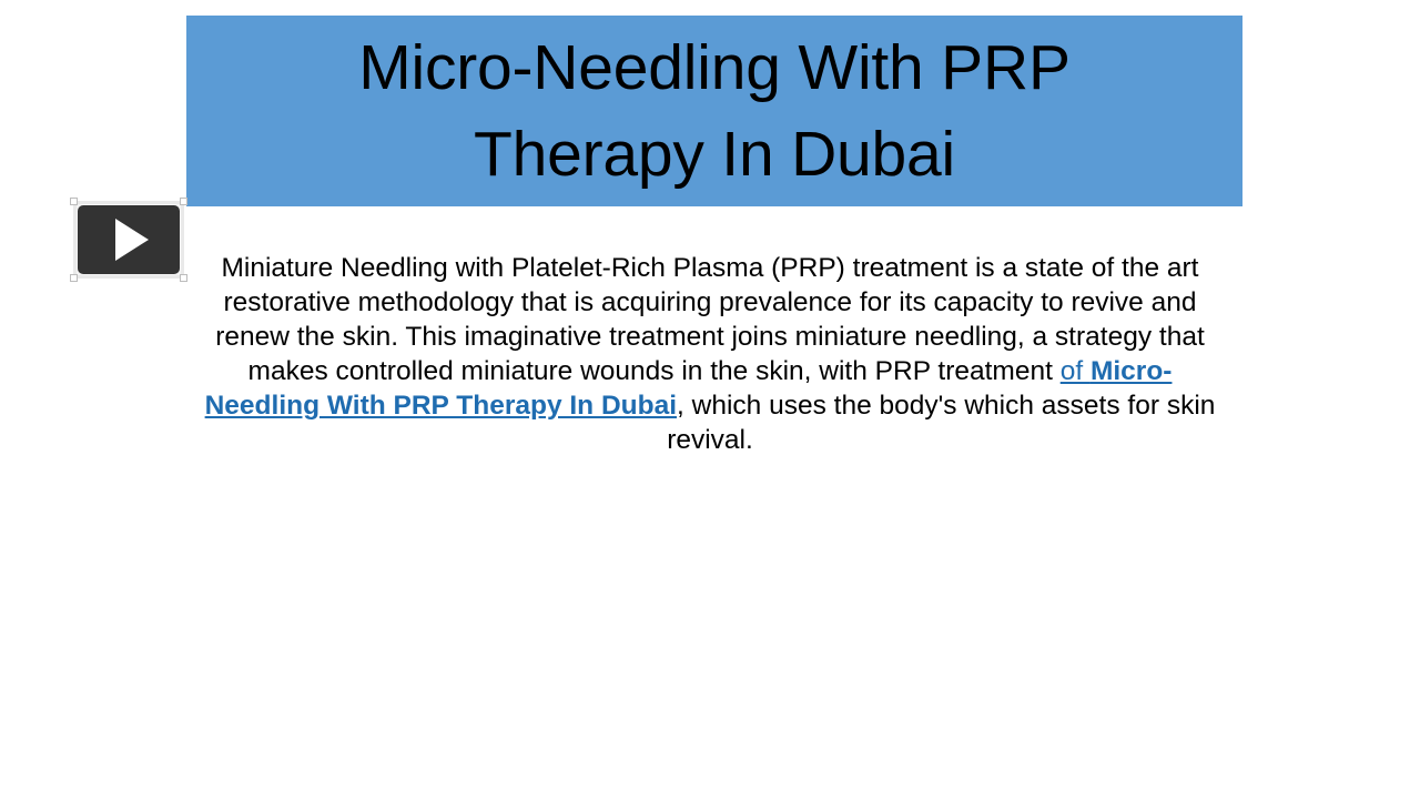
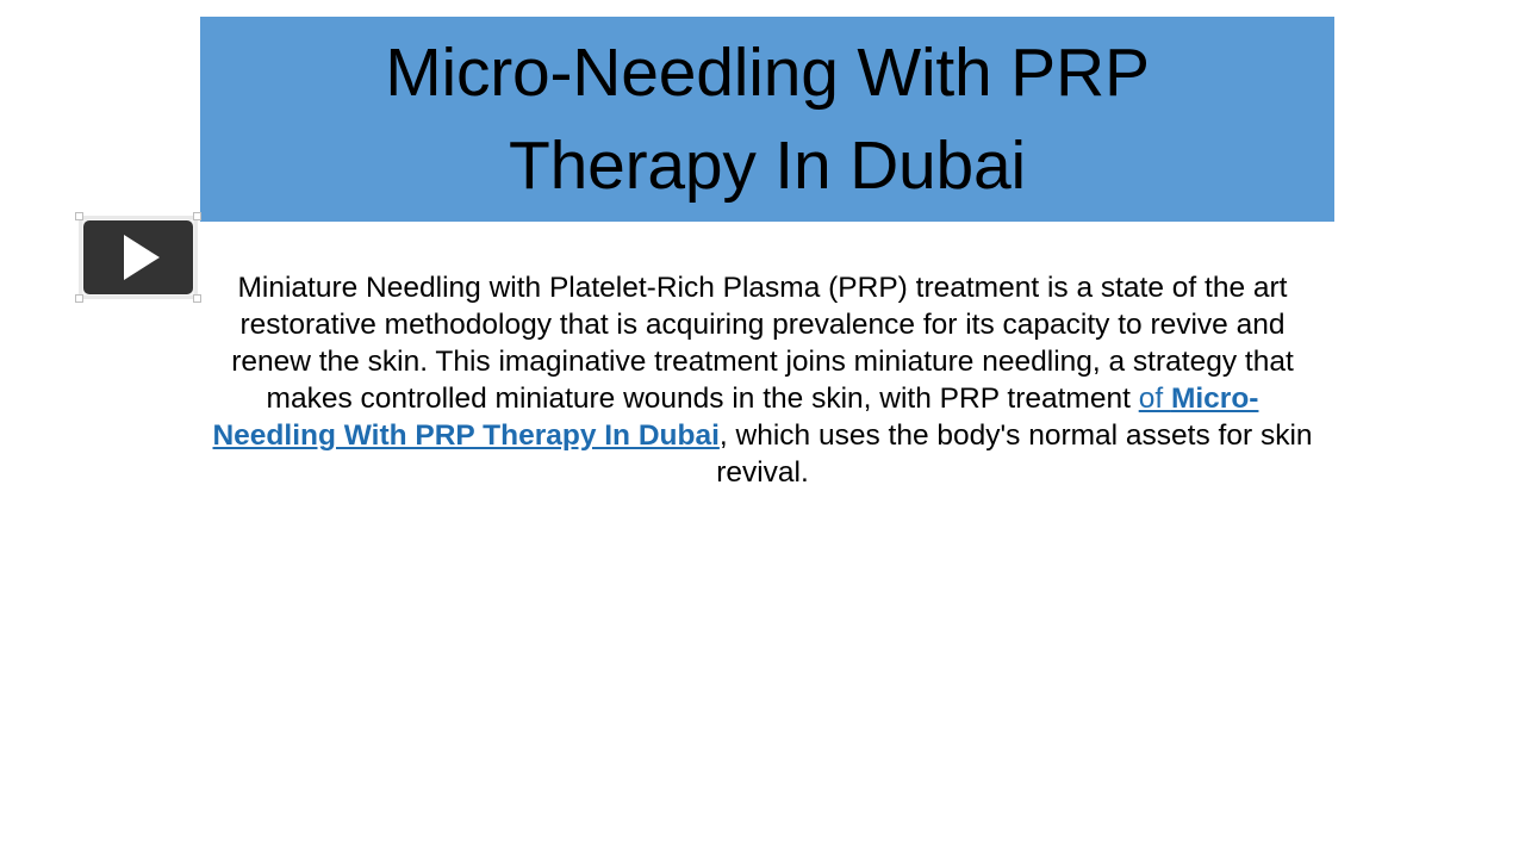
  Micro-Needling With PRP
  Therapy In Dubai
- Miniature Needling with Platelet-Rich Plasma (PRP) treatment is a state of the art restorative methodology that is acquiring prevalence for its capacity to revive and renew the skin. This imaginative treatment joins miniature needling, a strategy that makes controlled miniature wounds in the skin, with PRP treatment of Micro-Needling With PRP Therapy In Dubai, which uses the body's which assets for skin revival.
+ Miniature Needling with Platelet-Rich Plasma (PRP) treatment is a state of the art restorative methodology that is acquiring prevalence for its capacity to revive and renew the skin. This imaginative treatment joins miniature needling, a strategy that makes controlled miniature wounds in the skin, with PRP treatment of Micro-Needling With PRP Therapy In Dubai, which uses the body's normal assets for skin revival.
